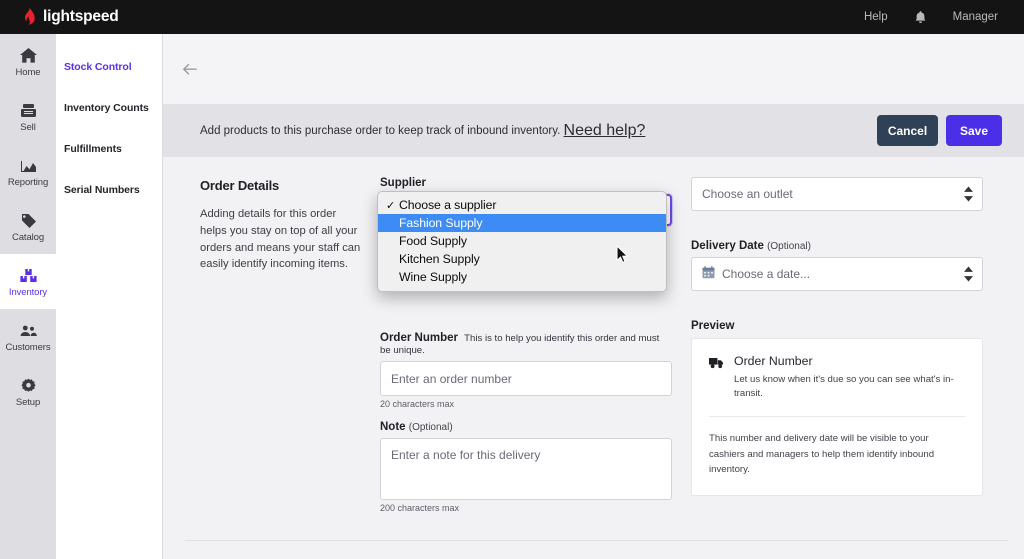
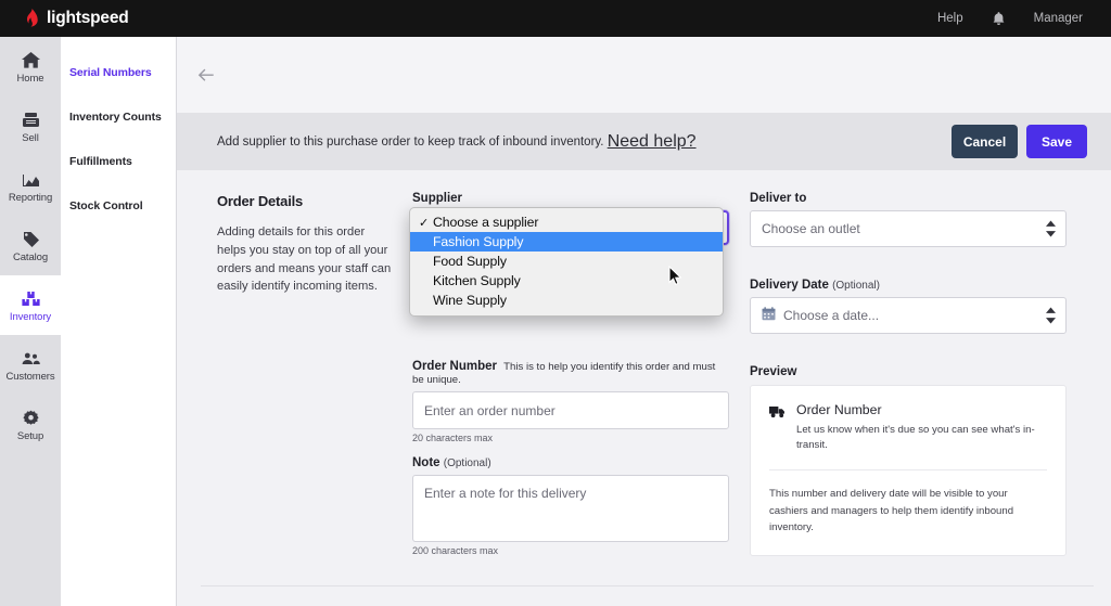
  lightspeed
  Help
  Manager
  Home
  Sell
  Reporting
  Catalog
  Inventory
  Customers
  Setup
- Stock Control
+ Serial Numbers
  Inventory Counts
  Fulfillments
- Serial Numbers
+ Stock Control
- Add products to this purchase order to keep track of inbound inventory.
+ Add supplier to this purchase order to keep track of inbound inventory.
  Need help?
  Cancel
  Save
  Order Details
  Adding details for this order helps you stay on top of all your orders and means your staff can easily identify incoming items.
  Supplier
  ✓
  Choose a supplier
  Fashion Supply
  Food Supply
  Kitchen Supply
  Wine Supply
  Order Number This is to help you identify this order and must be unique.
  Enter an order number
  20 characters max
  Note (Optional)
  Enter a note for this delivery
  200 characters max
+ Deliver to
  Choose an outlet
  Delivery Date (Optional)
  Choose a date...
  Preview
  Order Number
  Let us know when it's due so you can see what's in-transit.
  This number and delivery date will be visible to your cashiers and managers to help them identify inbound inventory.
